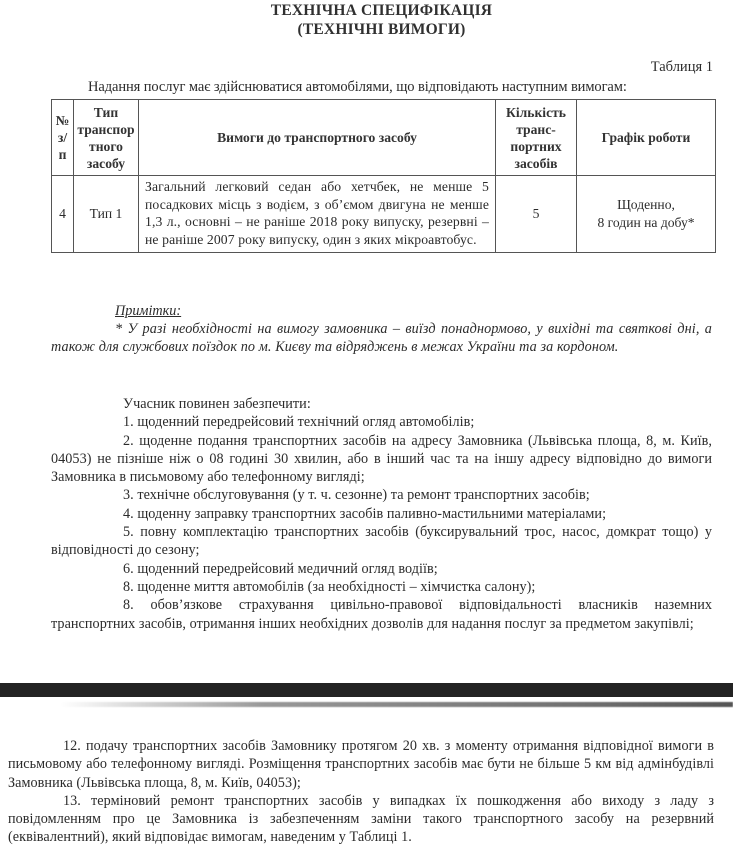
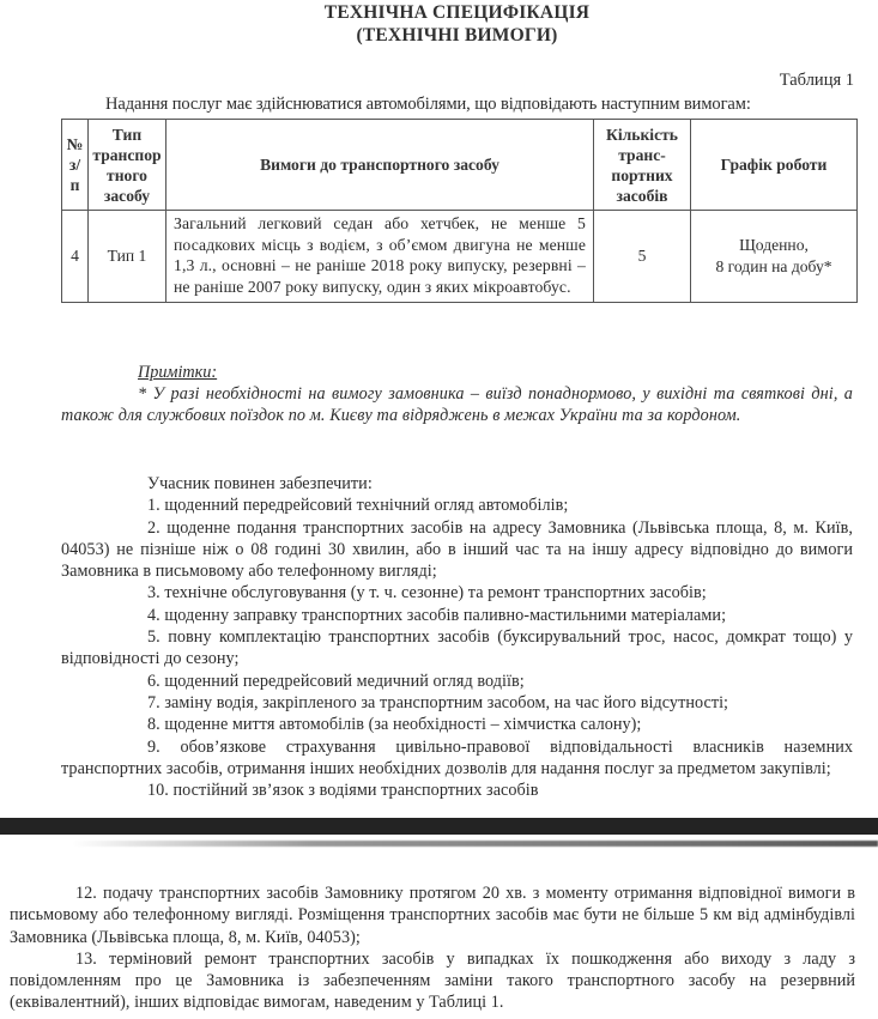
  ТЕХНІЧНА СПЕЦИФІКАЦІЯ
  (ТЕХНІЧНІ ВИМОГИ)
  Таблиця 1
  Надання послуг має здійснюватися автомобілями, що відповідають наступним вимогам:
  № з/п	Тип транспор тного засобу	Вимоги до транспортного засобу	Кількість транс-портних засобів	Графік роботи
  4	Тип 1	Загальний легковий седан або хетчбек, не менше 5 посадкових місць з водієм, з об’ємом двигуна не менше 1,3 л., основні – не раніше 2018 року випуску, резервні – не раніше 2007 року випуску, один з яких мікроавтобус.	5	Щоденно, 8 годин на добу*
  Примітки:
  * У разі необхідності на вимогу замовника – виїзд понаднормово, у вихідні та святкові дні, а також для службових поїздок по м. Києву та відряджень в межах України та за кордоном.
  Учасник повинен забезпечити:
  1. щоденний передрейсовий технічний огляд автомобілів;
  2. щоденне подання транспортних засобів на адресу Замовника (Львівська площа, 8, м. Київ, 04053) не пізніше ніж о 08 годині 30 хвилин, або в інший час та на іншу адресу відповідно до вимоги Замовника в письмовому або телефонному вигляді;
  3. технічне обслуговування (у т. ч. сезонне) та ремонт транспортних засобів;
  4. щоденну заправку транспортних засобів паливно-мастильними матеріалами;
  5. повну комплектацію транспортних засобів (буксирувальний трос, насос, домкрат тощо) у відповідності до сезону;
  6. щоденний передрейсовий медичний огляд водіїв;
+ 7. заміну водія, закріпленого за транспортним засобом, на час його відсутності;
  8. щоденне миття автомобілів (за необхідності – хімчистка салону);
- 8. обов’язкове страхування цивільно-правової відповідальності власників наземних транспортних засобів, отримання інших необхідних дозволів для надання послуг за предметом закупівлі;
+ 9. обов’язкове страхування цивільно-правової відповідальності власників наземних транспортних засобів, отримання інших необхідних дозволів для надання послуг за предметом закупівлі;
+ 10. постійний зв’язок з водіями транспортних засобів
  12. подачу транспортних засобів Замовнику протягом 20 хв. з моменту отримання відповідної вимоги в письмовому або телефонному вигляді. Розміщення транспортних засобів має бути не більше 5 км від адмінбудівлі Замовника (Львівська площа, 8, м. Київ, 04053);
- 13. терміновий ремонт транспортних засобів у випадках їх пошкодження або виходу з ладу з повідомленням про це Замовника із забезпеченням заміни такого транспортного засобу на резервний (еквівалентний), який відповідає вимогам, наведеним у Таблиці 1.
+ 13. терміновий ремонт транспортних засобів у випадках їх пошкодження або виходу з ладу з повідомленням про це Замовника із забезпеченням заміни такого транспортного засобу на резервний (еквівалентний), інших відповідає вимогам, наведеним у Таблиці 1.
